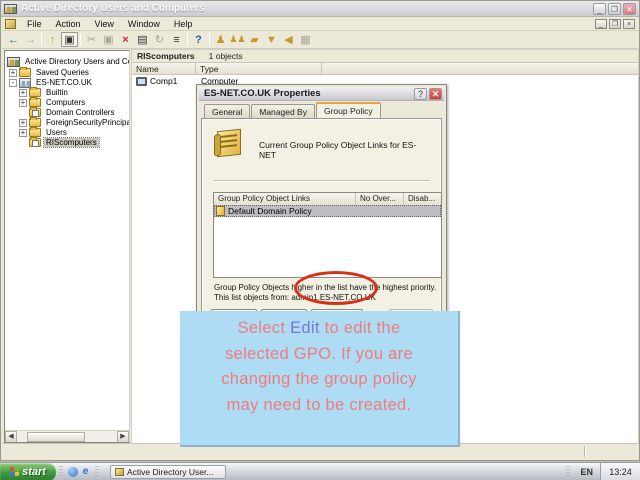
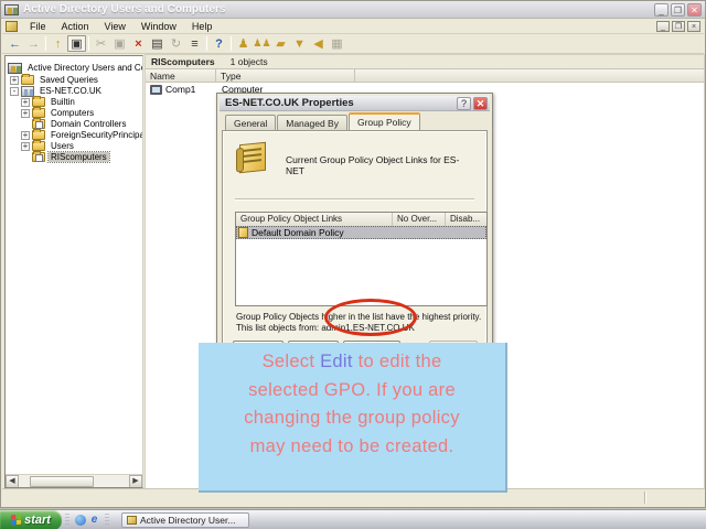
  Active Directory Users and Computers
  _
  ❐
  ✕
  File
  Action
  View
  Window
  Help
  ←
  →
  ↑
  ▣
  ✂
  ▣
  ×
  ▤
  ↻
  ≡
  ?
  ♟
  ♟♟
  ▰
  ▼
  ◀
  ▦
  Active Directory Users and C
  +
  Saved Queries
  -
  ES-NET.CO.UK
  +
  Builtin
  +
  Computers
  Domain Controllers
  +
  ForeignSecurityPrincipa
  +
  Users
  RIScomputers
  RIScomputers
  1 objects
  Name
  Type
  Comp1
  Computer
  ES-NET.CO.UK Properties
  ?
  ✕
  General
  Managed By
  Group Policy
  Current Group Policy Object Links for ES-NET
  Group Policy Object Links
  No Over...
  Disab...
  Default Domain Policy
  Group Policy Objects higher in the list have the highest priority.
  This list objects from: admin1.ES-NET.CO.UK
  Select Edit to edit the
  selected GPO. If you are
  changing the group policy
  may need to be created.
  start
  e
  Active Directory User...
- EN
- 13:24
